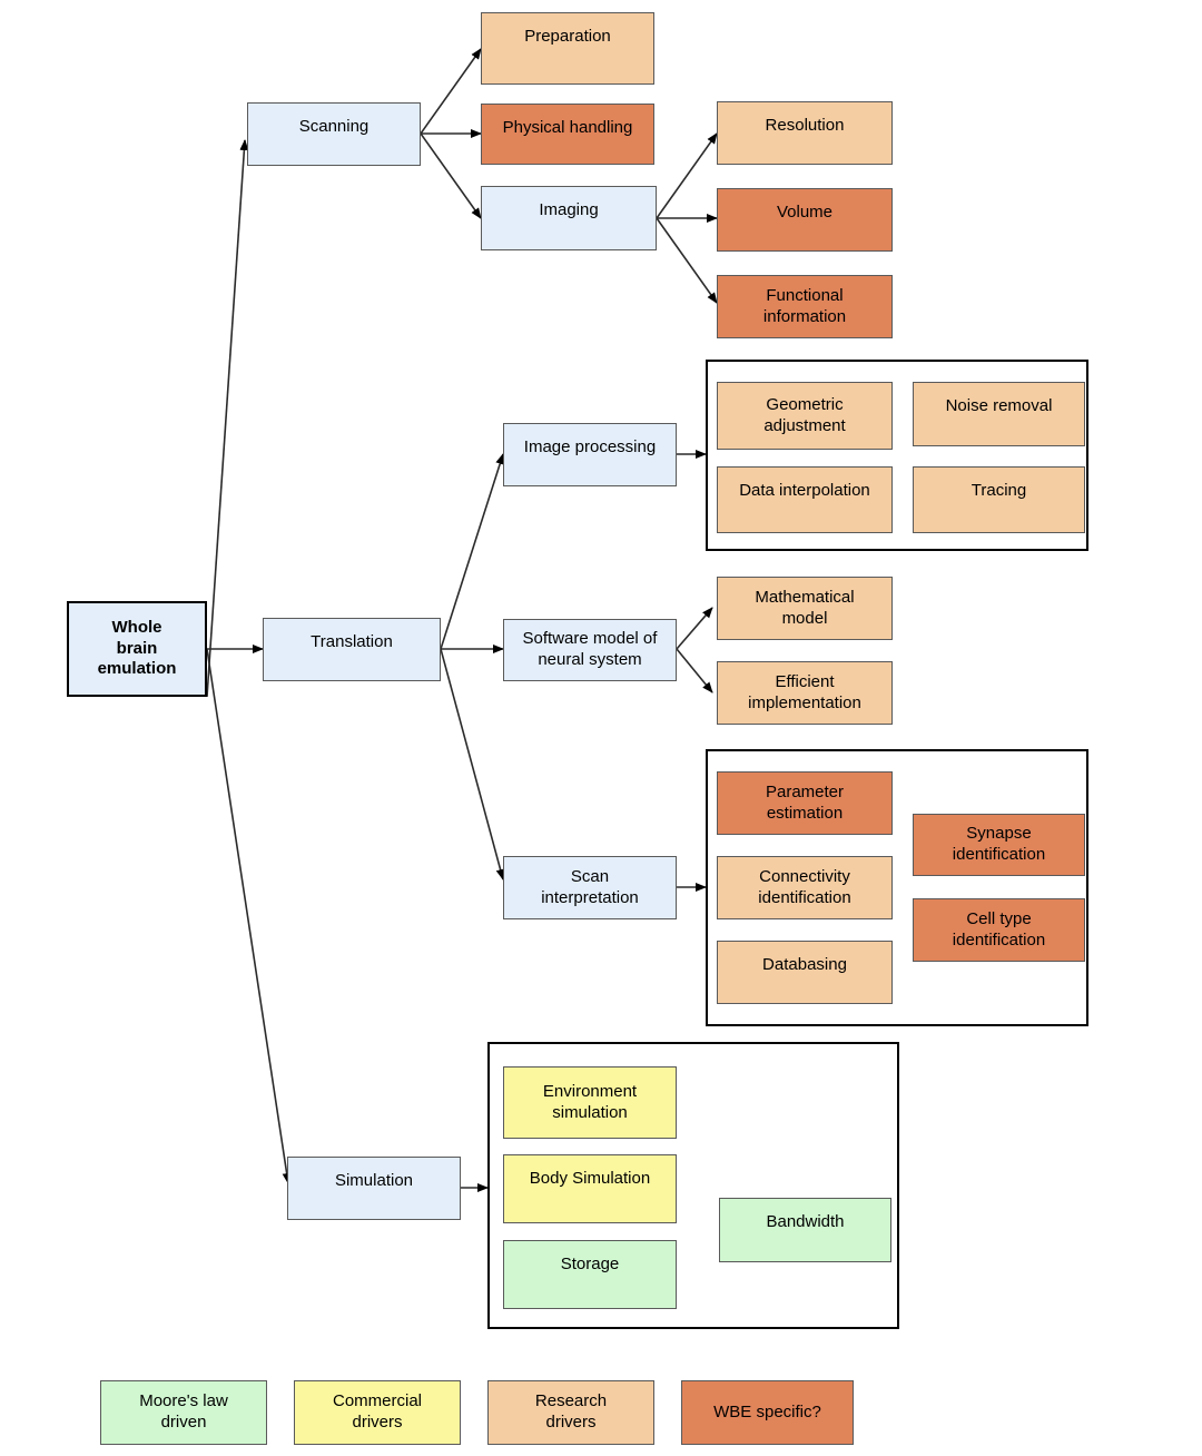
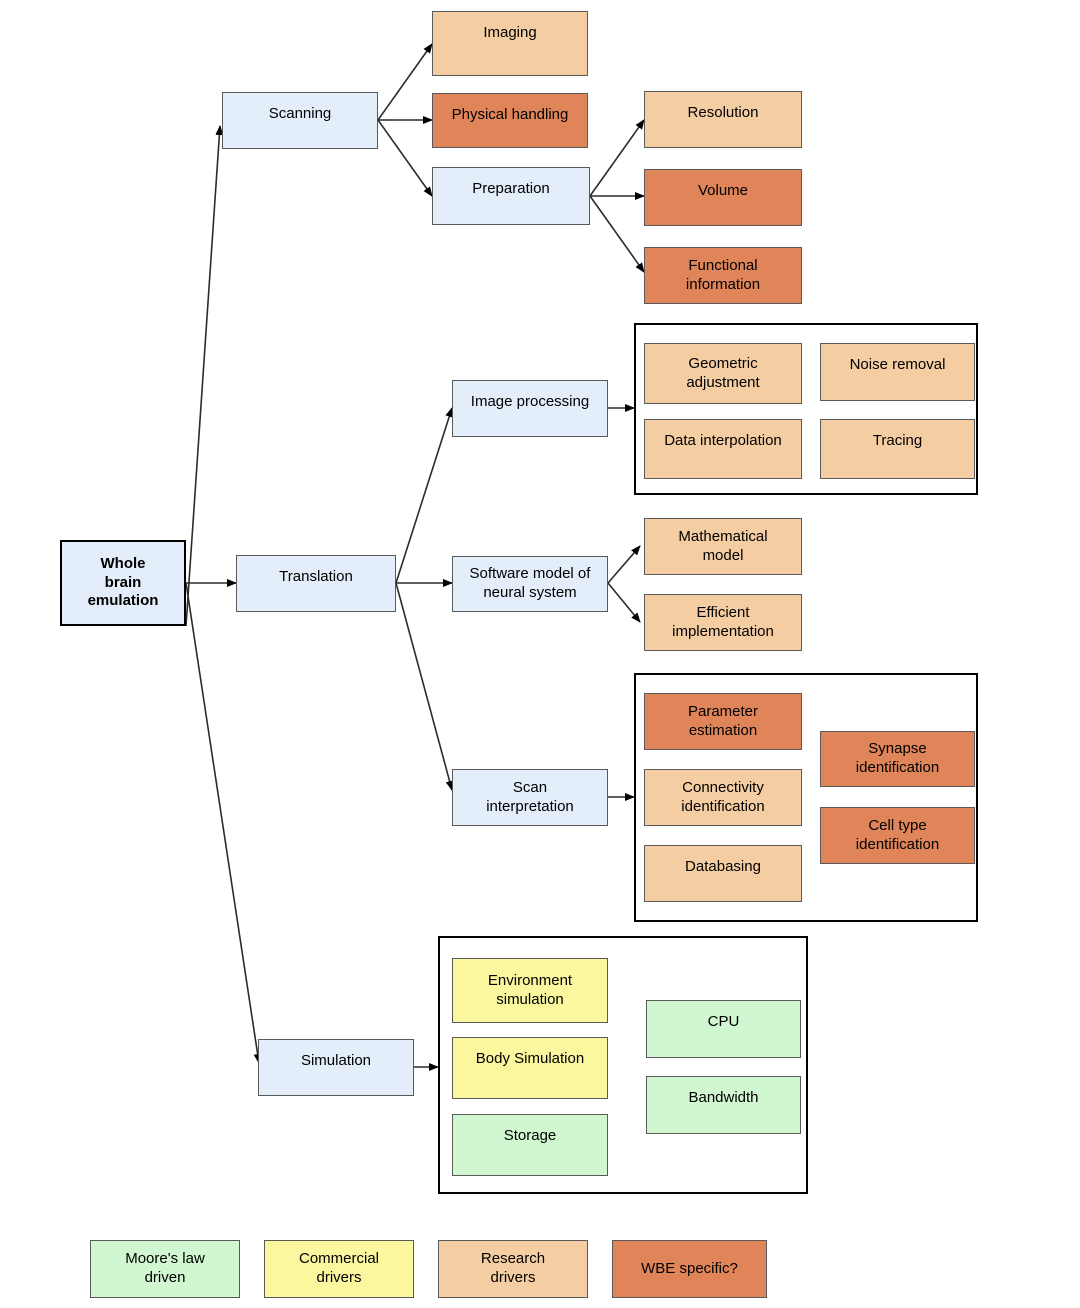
  Whole
  brain
  emulation
  Scanning
- Preparation
+ Imaging
  Physical handling
- Imaging
+ Preparation
  Resolution
  Volume
  Functional
  information
  Translation
  Image processing
  Software model of
  neural system
  Scan
  interpretation
  Geometric
  adjustment
  Noise removal
  Data interpolation
  Tracing
  Mathematical
  model
  Efficient
  implementation
  Parameter
  estimation
  Connectivity
  identification
  Databasing
  Synapse
  identification
  Cell type
  identification
  Simulation
  Environment
  simulation
  Body Simulation
  Storage
+ CPU
  Bandwidth
  Moore's law
  driven
  Commercial
  drivers
  Research
  drivers
  WBE specific?
